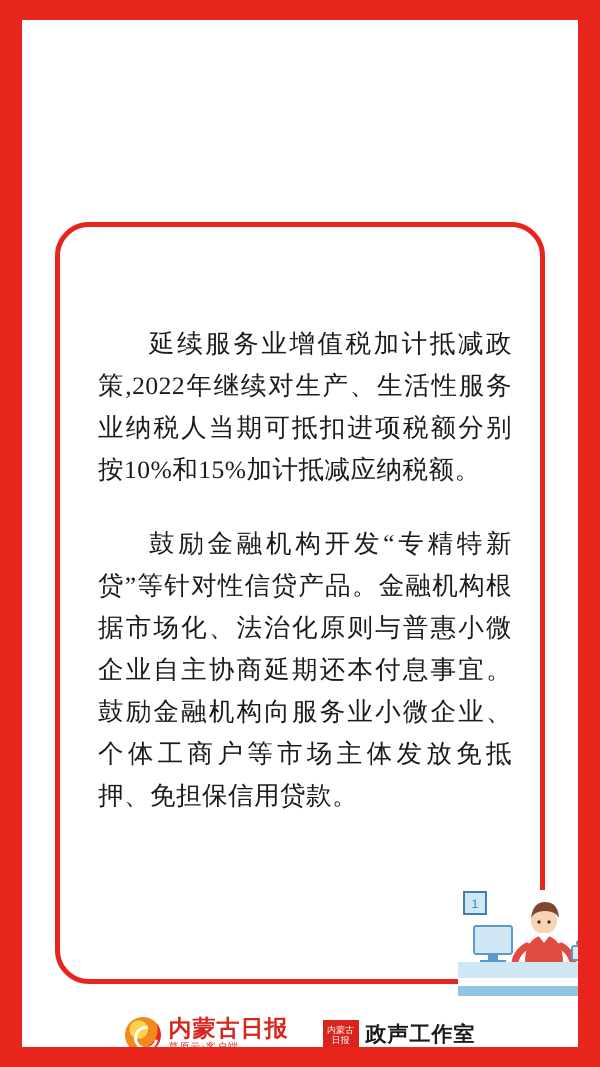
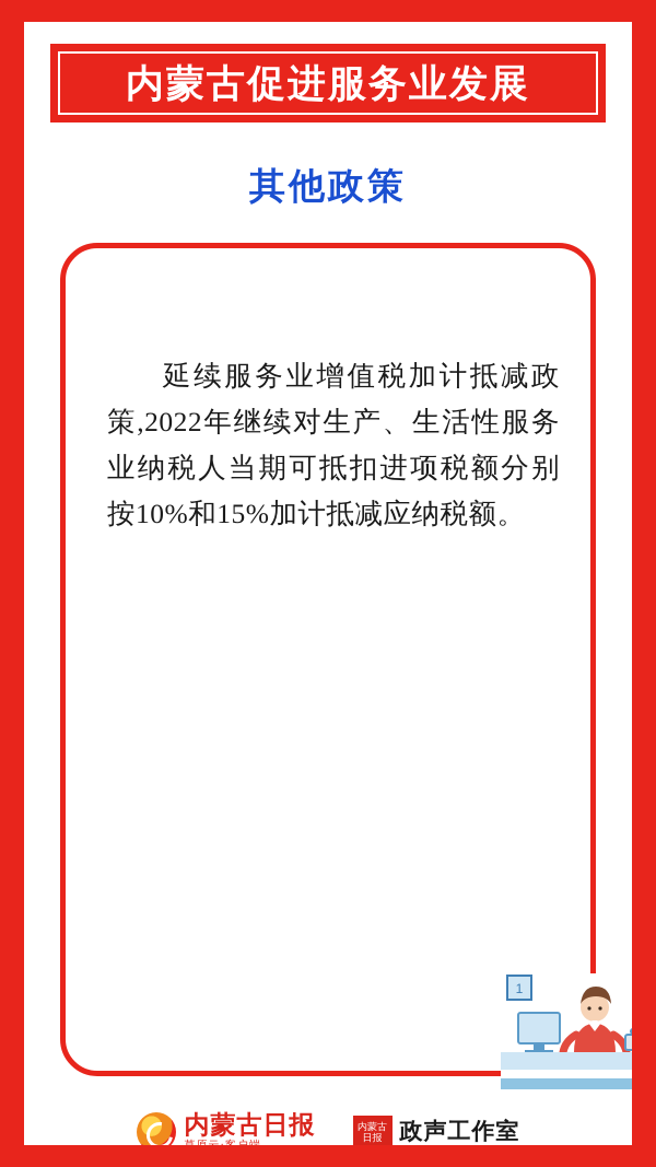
+ 内蒙古促进服务业发展
+ 其他政策
  延续服务业增值税加计抵减政策,2022年继续对生产、生活性服务业纳税人当期可抵扣进项税额分别按10%和15%加计抵减应纳税额。
- 鼓励金融机构开发“专精特新贷”等针对性信贷产品。金融机构根据市场化、法治化原则与普惠小微企业自主协商延期还本付息事宜。鼓励金融机构向服务业小微企业、个体工商户等市场主体发放免抵押、免担保信用贷款。
  1
  内蒙古日报
  内蒙古日报
  政声工作室
